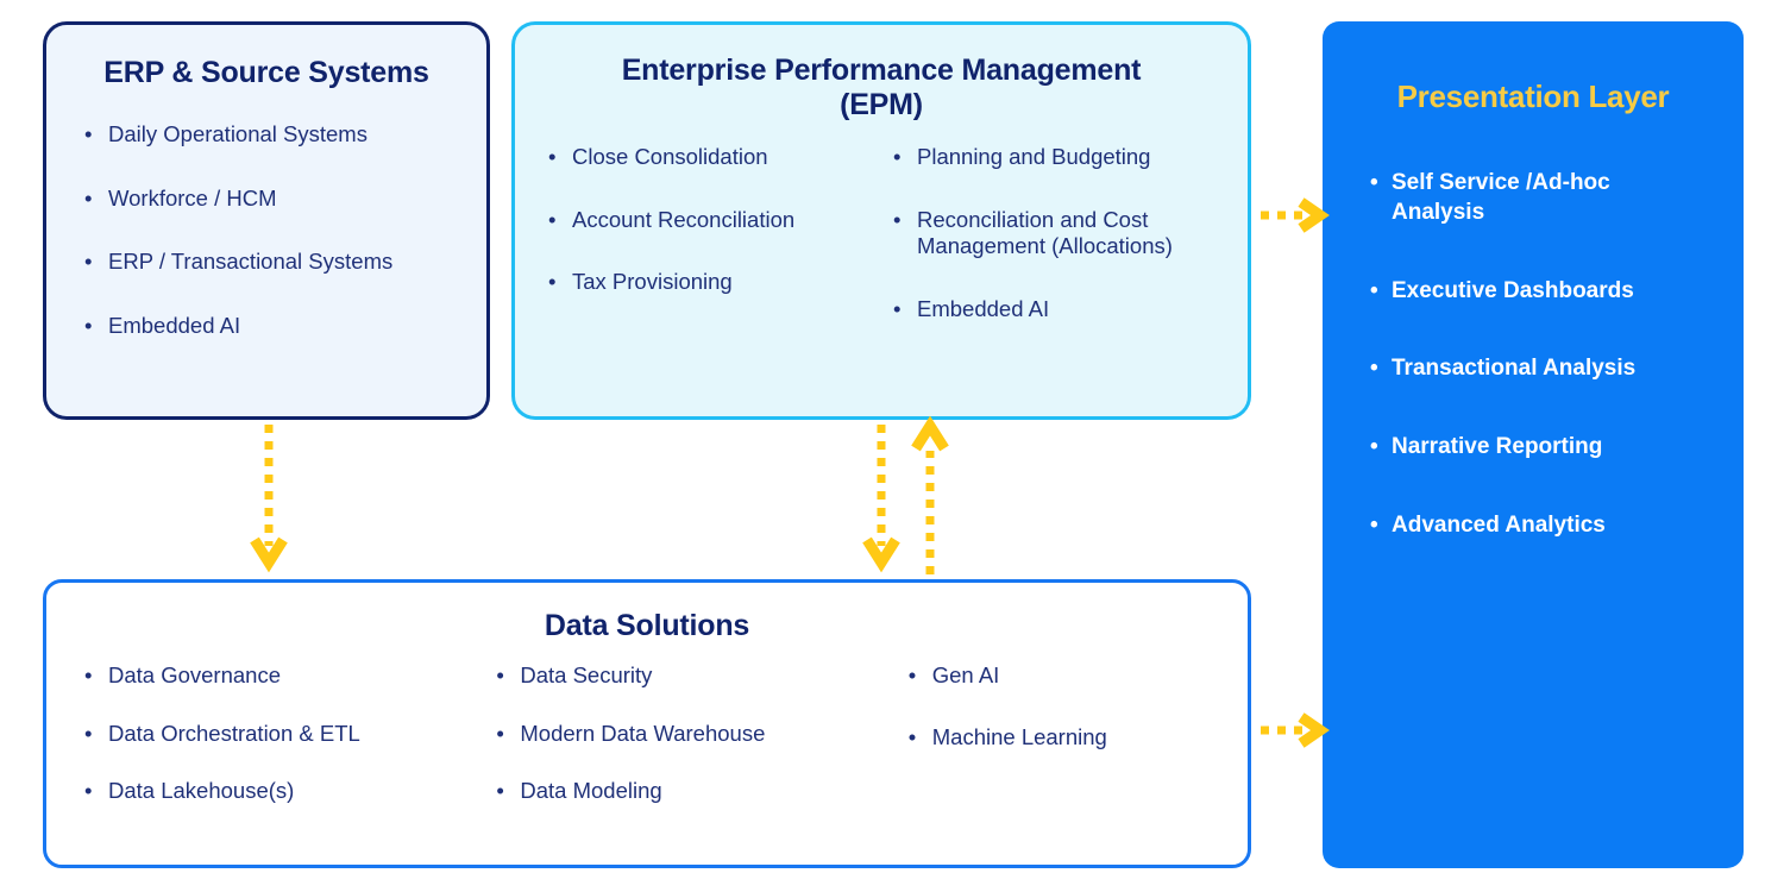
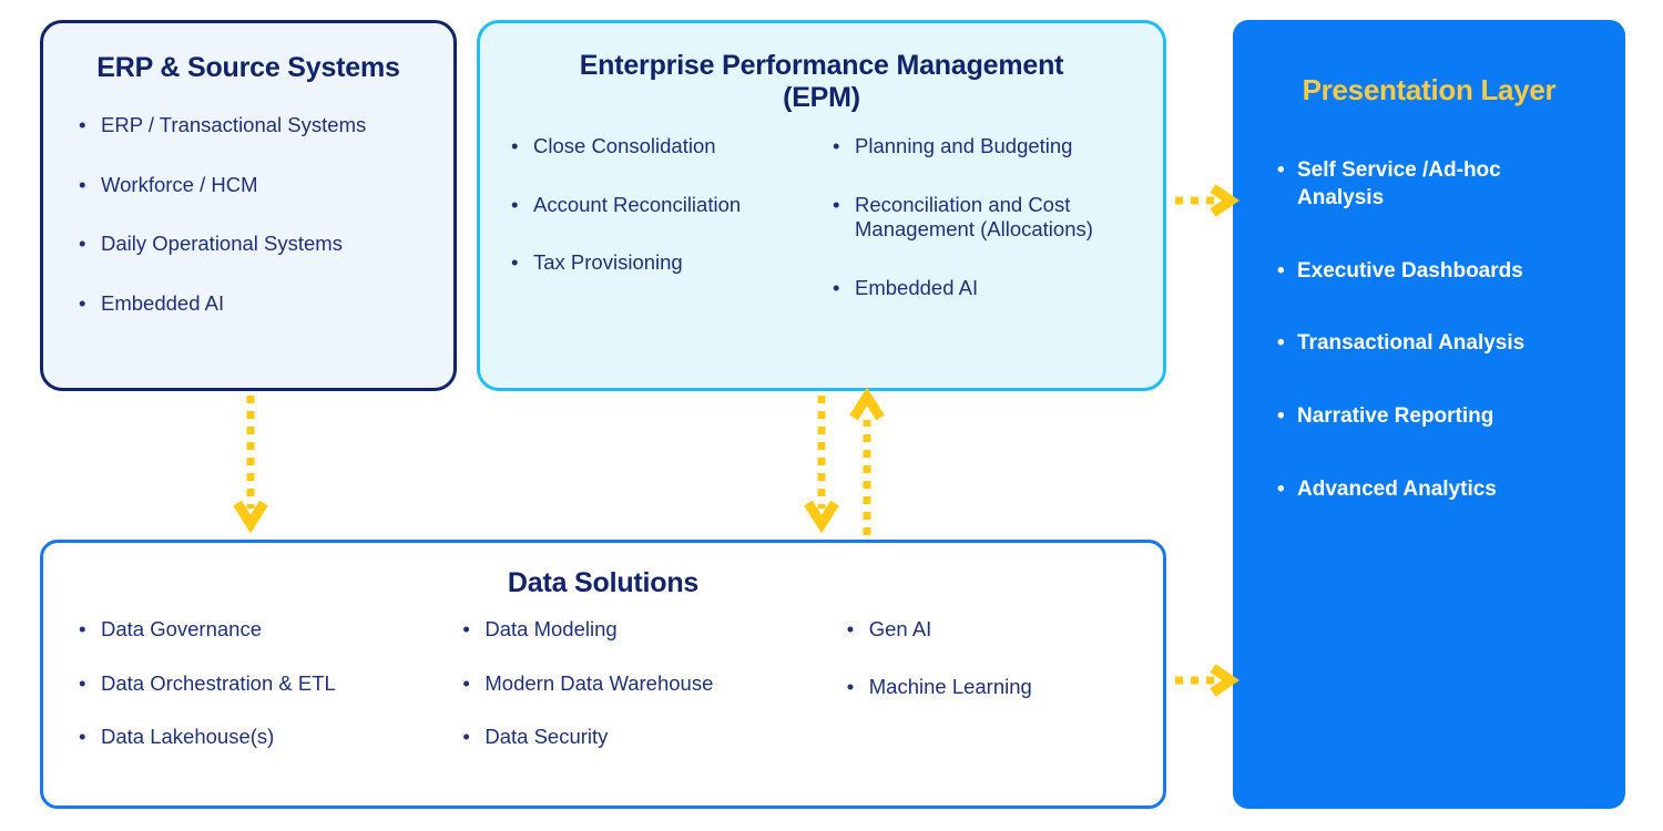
  ERP & Source Systems
  •
- Daily Operational Systems
+ ERP / Transactional Systems
  •
  Workforce / HCM
  •
- ERP / Transactional Systems
+ Daily Operational Systems
  •
  Embedded AI
  Enterprise Performance Management (EPM)
  •
  Close Consolidation
  •
  Account Reconciliation
  •
  Tax Provisioning
  •
  Planning and Budgeting
  •
  Reconciliation and Cost Management (Allocations)
  •
  Embedded AI
  Data Solutions
  •
  Data Governance
  •
  Data Orchestration & ETL
  •
  Data Lakehouse(s)
  •
- Data Security
+ Data Modeling
  •
  Modern Data Warehouse
  •
- Data Modeling
+ Data Security
  •
  Gen AI
  •
  Machine Learning
  Presentation Layer
  •
  Self Service /Ad-hoc Analysis
  •
  Executive Dashboards
  •
  Transactional Analysis
  •
  Narrative Reporting
  •
  Advanced Analytics
